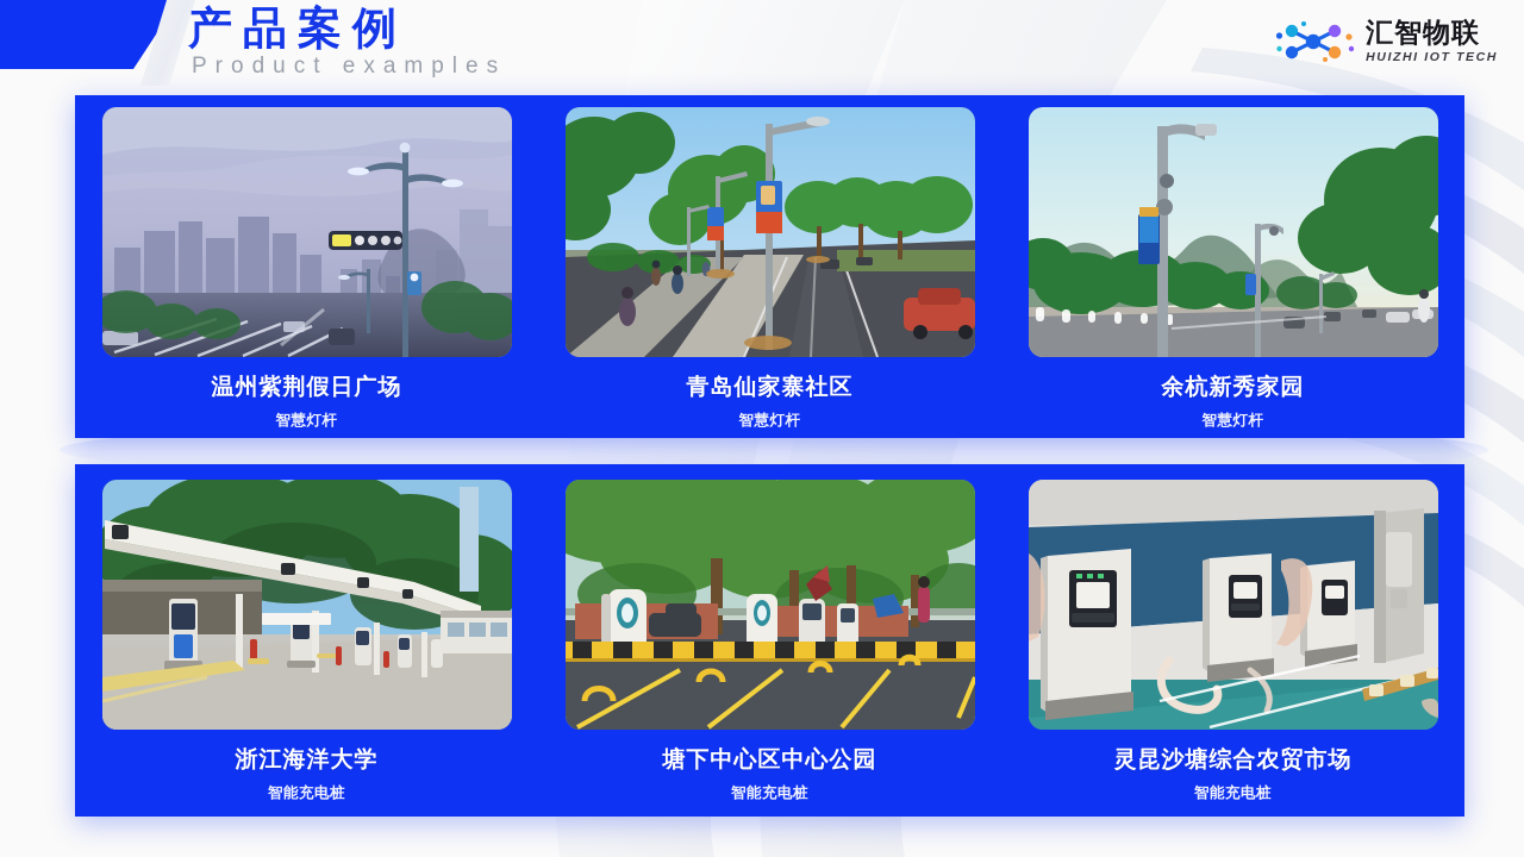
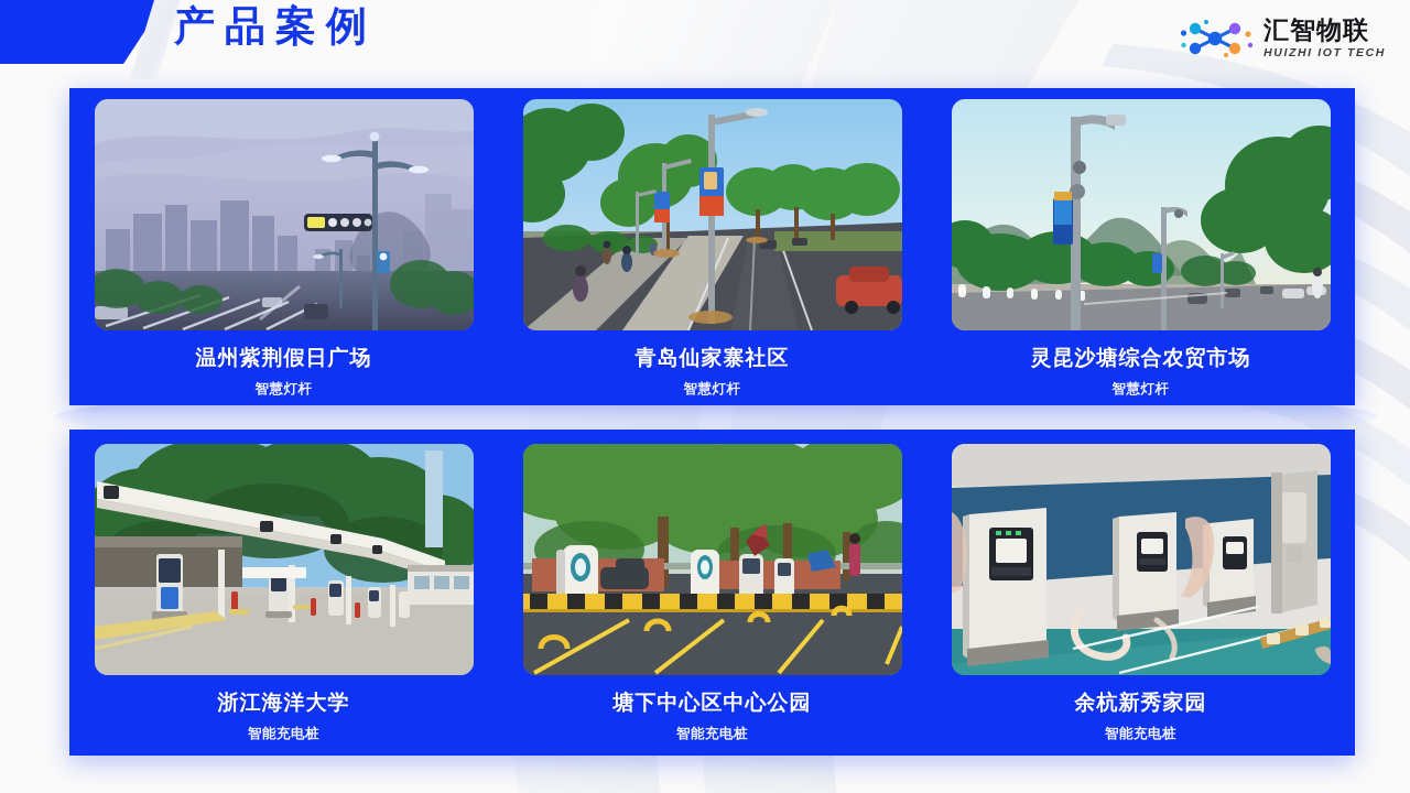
  产品案例
- Product examples
  汇智物联
  HUIZHI IOT TECH
  温州紫荆假日广场
  智慧灯杆
  青岛仙家寨社区
  智慧灯杆
- 余杭新秀家园
+ 灵昆沙塘综合农贸市场
  智慧灯杆
  浙江海洋大学
  智能充电桩
  塘下中心区中心公园
  智能充电桩
- 灵昆沙塘综合农贸市场
+ 余杭新秀家园
  智能充电桩
